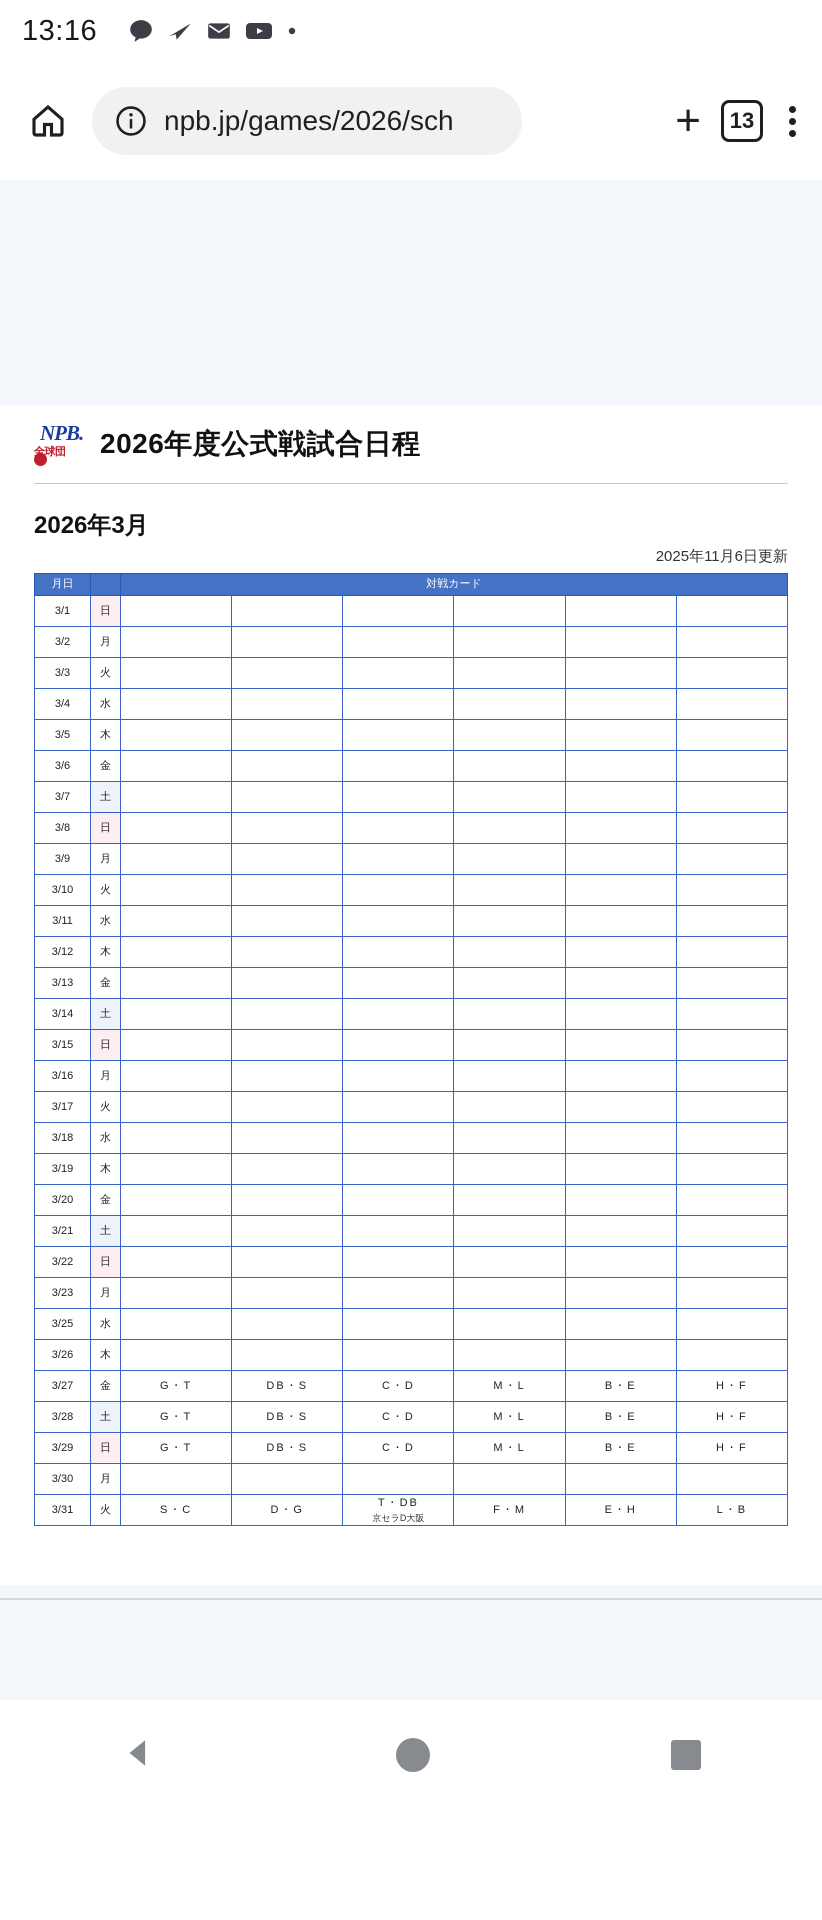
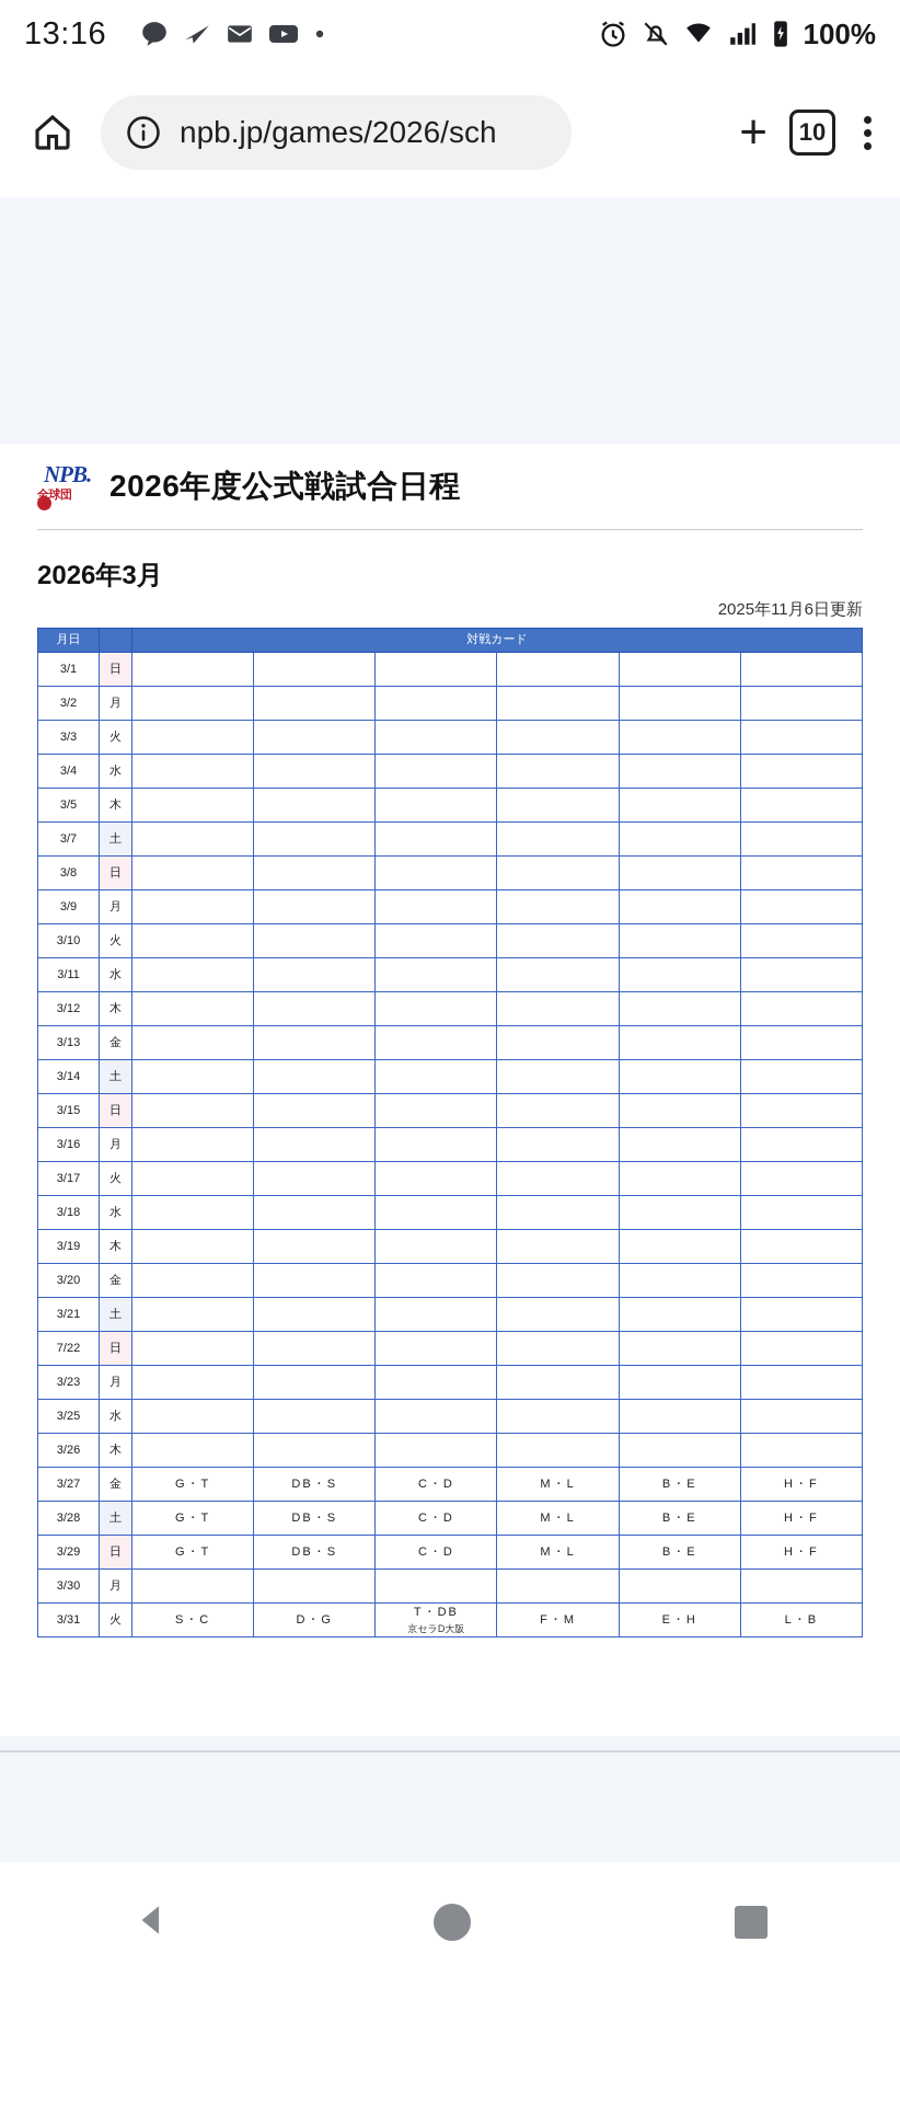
  13:16
+ 100%
  npb.jp/games/2026/sch
  +
- 13
+ 10
  NPB.
  全球団
  2026年度公式戦試合日程
  2026年3月
  2025年11月6日更新
  月日		対戦カード
  3/1	日
  3/2	月
  3/3	火
  3/4	水
  3/5	木
- 3/6	金
  3/7	土
  3/8	日
  3/9	月
  3/10	火
  3/11	水
  3/12	木
  3/13	金
  3/14	土
  3/15	日
  3/16	月
  3/17	火
  3/18	水
  3/19	木
  3/20	金
  3/21	土
- 3/22	日
+ 7/22	日
  3/23	月
  3/25	水
  3/26	木
  3/27	金	G・T	DB・S	C・D	M・L	B・E	H・F
  3/28	土	G・T	DB・S	C・D	M・L	B・E	H・F
  3/29	日	G・T	DB・S	C・D	M・L	B・E	H・F
  3/30	月
  3/31	火	S・C	D・G	T・DB京セラD大阪	F・M	E・H	L・B
